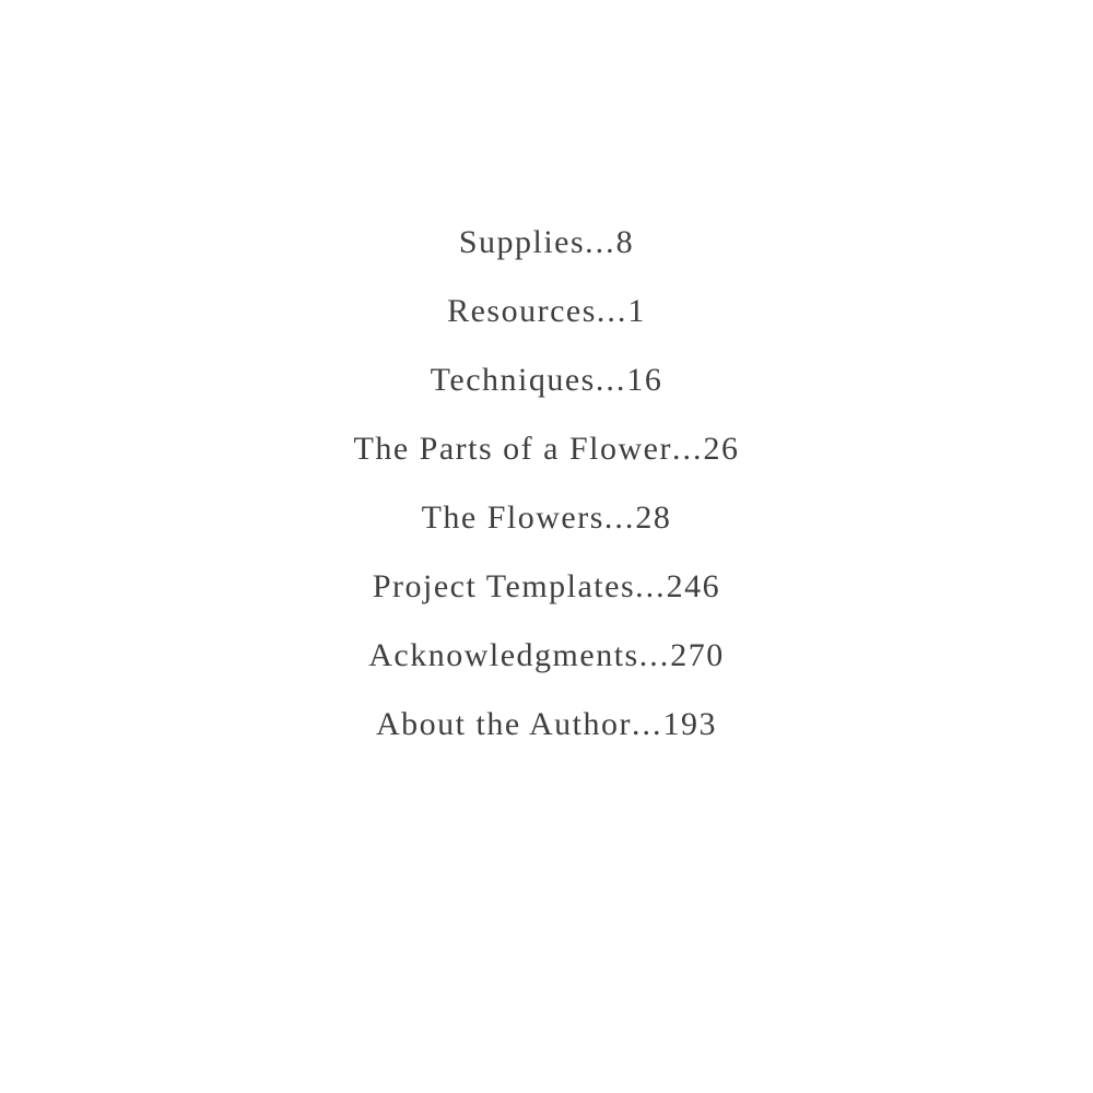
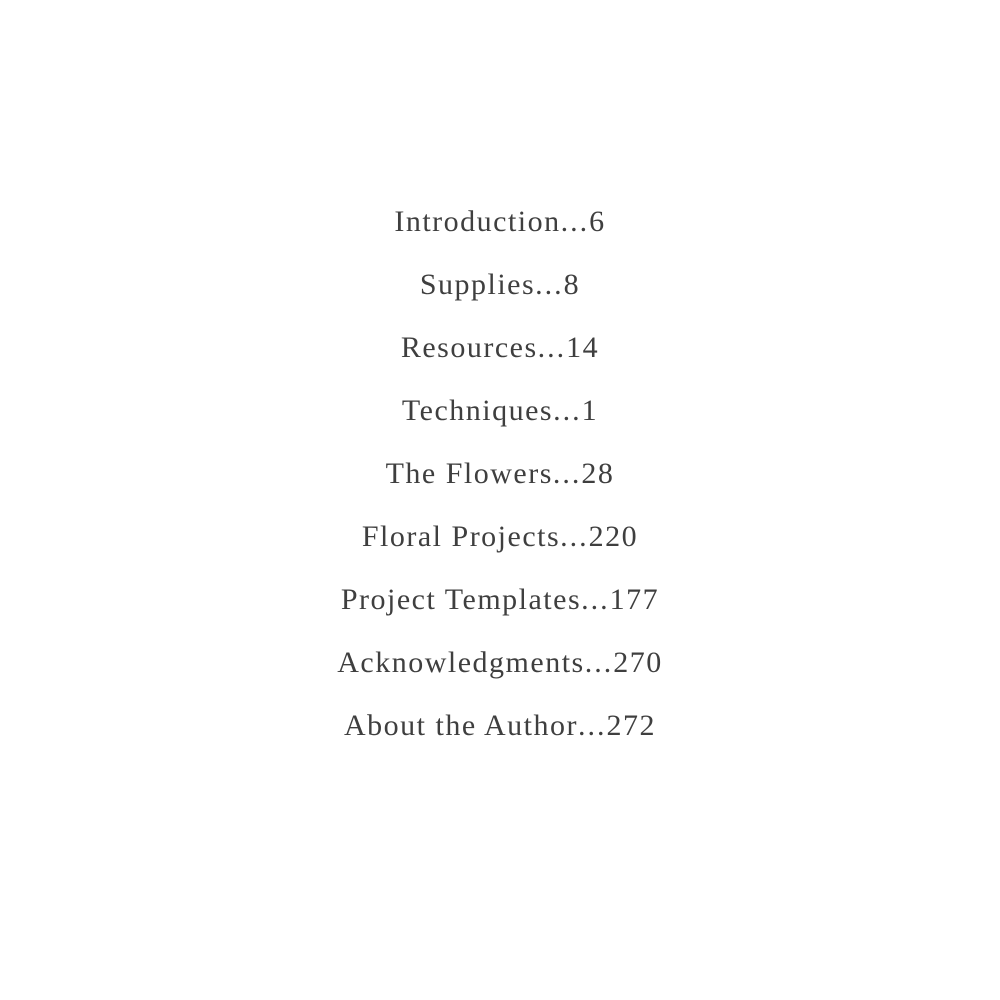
+ Introduction...6
  Supplies...8
- Resources...1
+ Resources...14
- Techniques...16
+ Techniques...1
- The Parts of a Flower...26
  The Flowers...28
+ Floral Projects...220
- Project Templates...246
+ Project Templates...177
  Acknowledgments...270
- About the Author...193
+ About the Author...272
